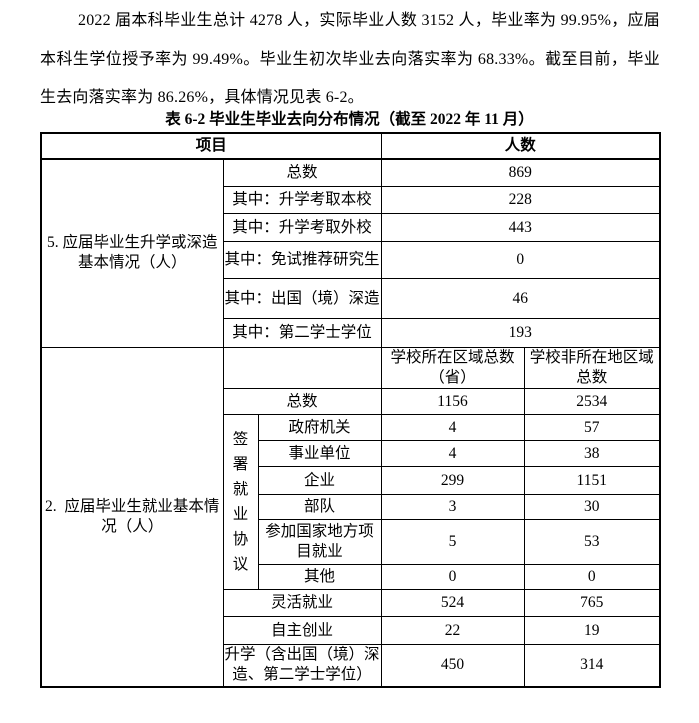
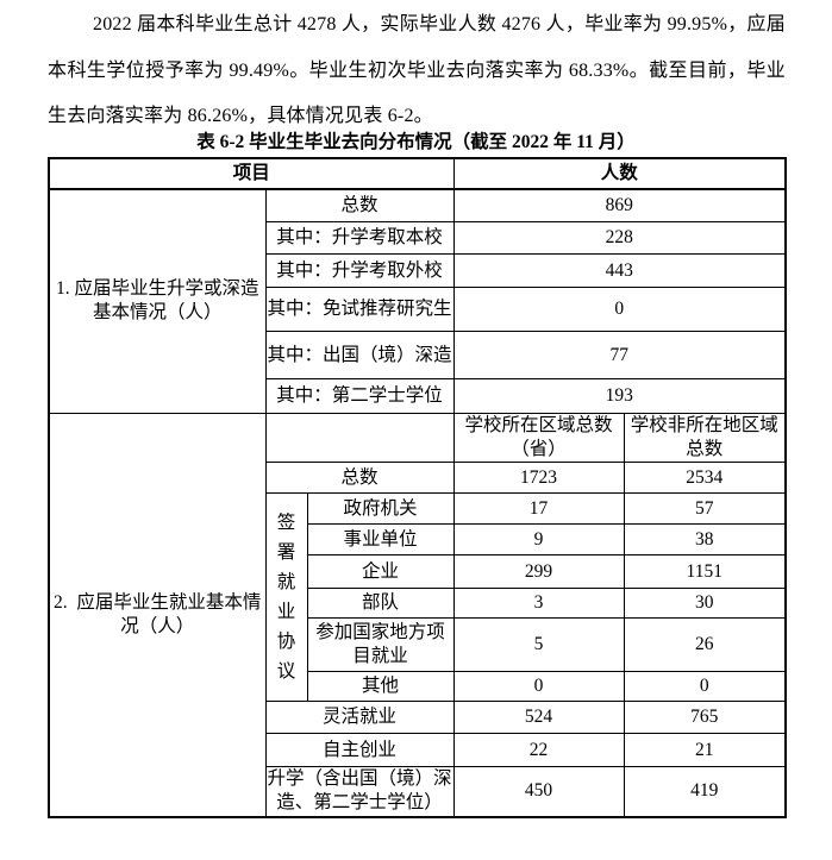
- 2022 届本科毕业生总计 4278 人，实际毕业人数 3152 人，毕业率为 99.95%，应届本科生学位授予率为 99.49%。毕业生初次毕业去向落实率为 68.33%。截至目前，毕业生去向落实率为 86.26%，具体情况见表 6-2。
+ 2022 届本科毕业生总计 4278 人，实际毕业人数 4276 人，毕业率为 99.95%，应届本科生学位授予率为 99.49%。毕业生初次毕业去向落实率为 68.33%。截至目前，毕业生去向落实率为 86.26%，具体情况见表 6-2。
  表 6-2 毕业生毕业去向分布情况（截至 2022 年 11 月）
  项目	人数
- 5. 应届毕业生升学或深造基本情况（人）	总数	869
+ 1. 应届毕业生升学或深造基本情况（人）	总数	869
  其中：升学考取本校	228
  其中：升学考取外校	443
  其中：免试推荐研究生	0
- 其中：出国（境）深造	46
+ 其中：出国（境）深造	77
  其中：第二学士学位	193
  2. 应届毕业生就业基本情况（人）		学校所在区域总数（省）	学校非所在地区域总数
- 总数	1156	2534
+ 总数	1723	2534
- 签署就业协议	政府机关	4	57
+ 签署就业协议	政府机关	17	57
- 事业单位	4	38
+ 事业单位	9	38
  企业	299	1151
  部队	3	30
- 参加国家地方项目就业	5	53
+ 参加国家地方项目就业	5	26
  其他	0	0
  灵活就业	524	765
- 自主创业	22	19
+ 自主创业	22	21
- 升学（含出国（境）深造、第二学士学位）	450	314
+ 升学（含出国（境）深造、第二学士学位）	450	419
